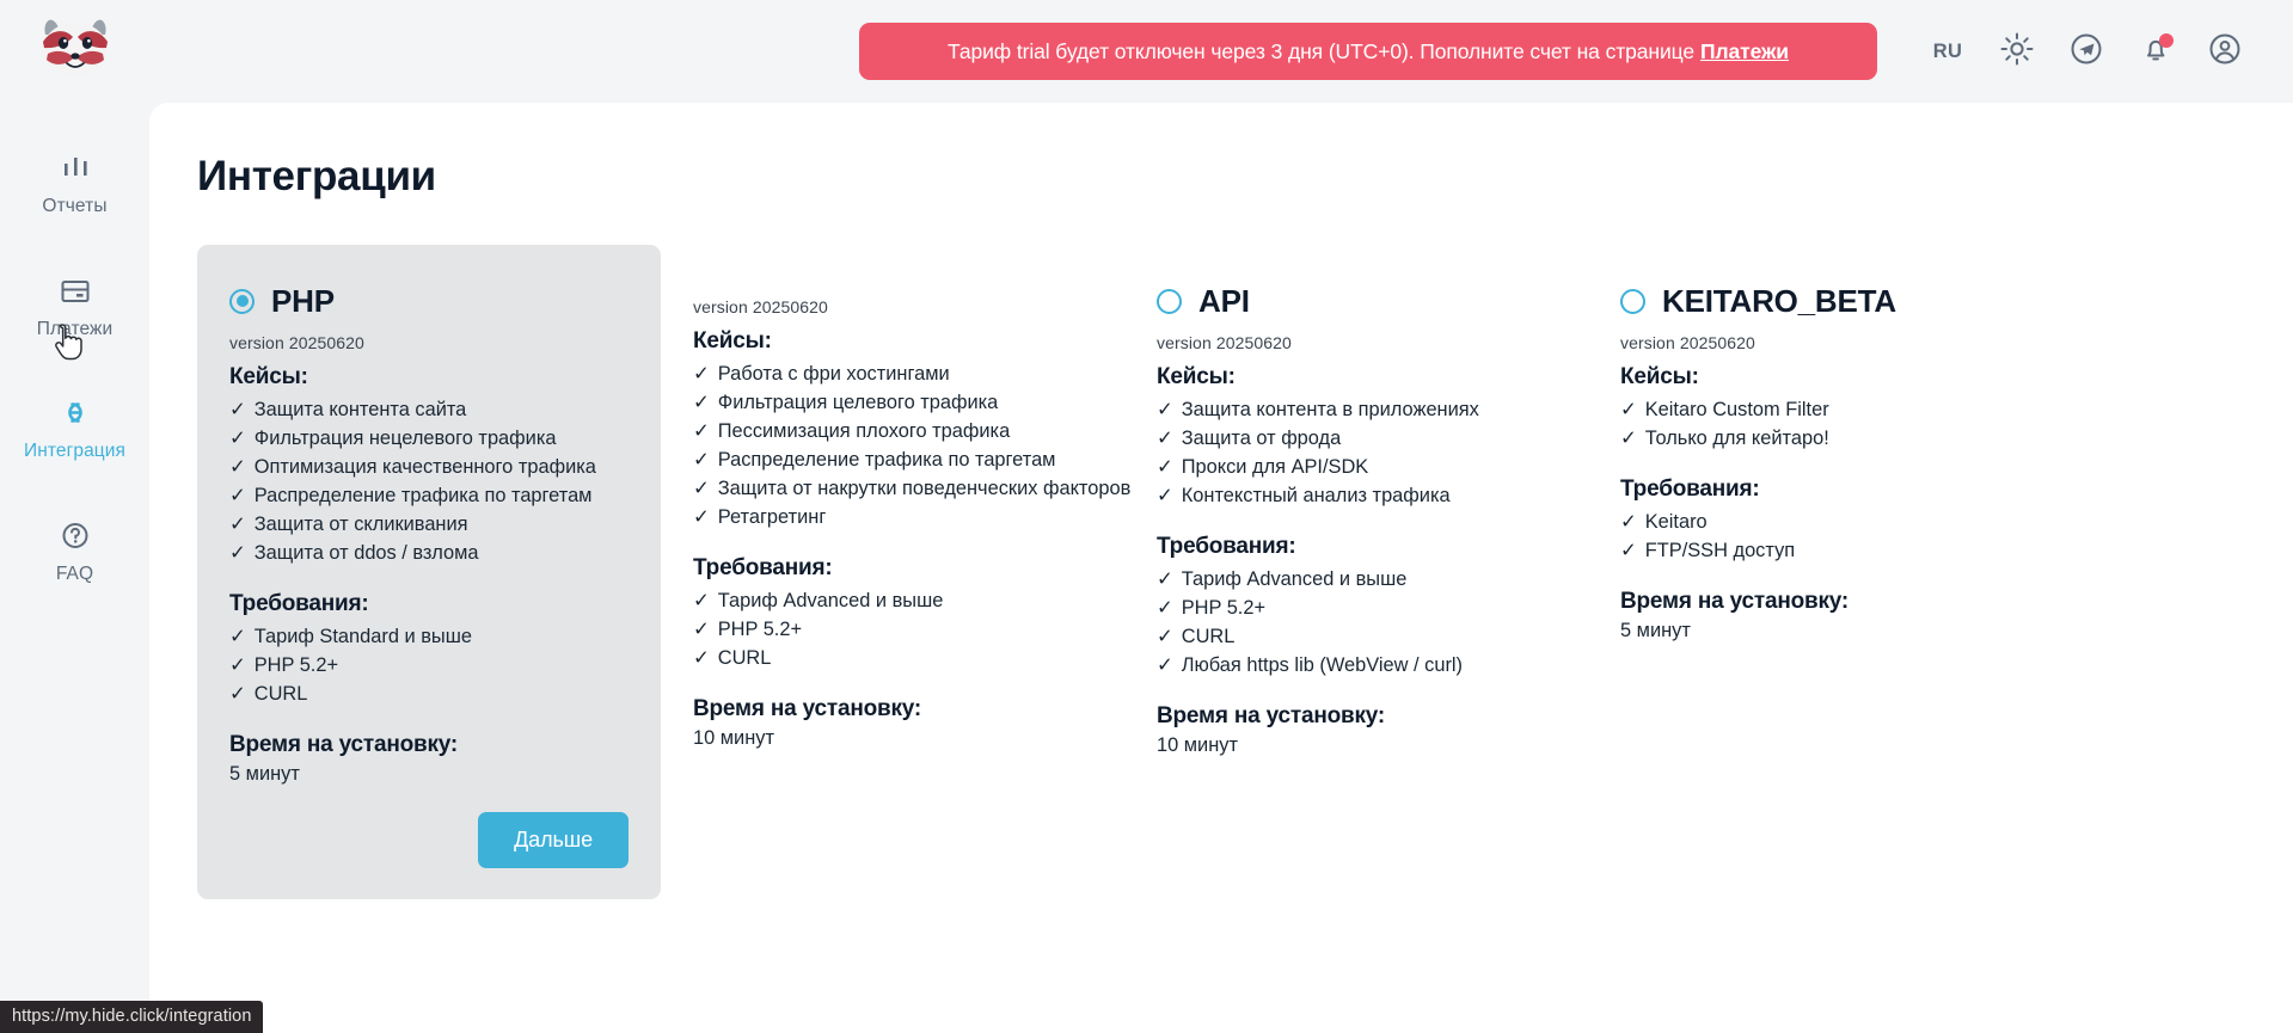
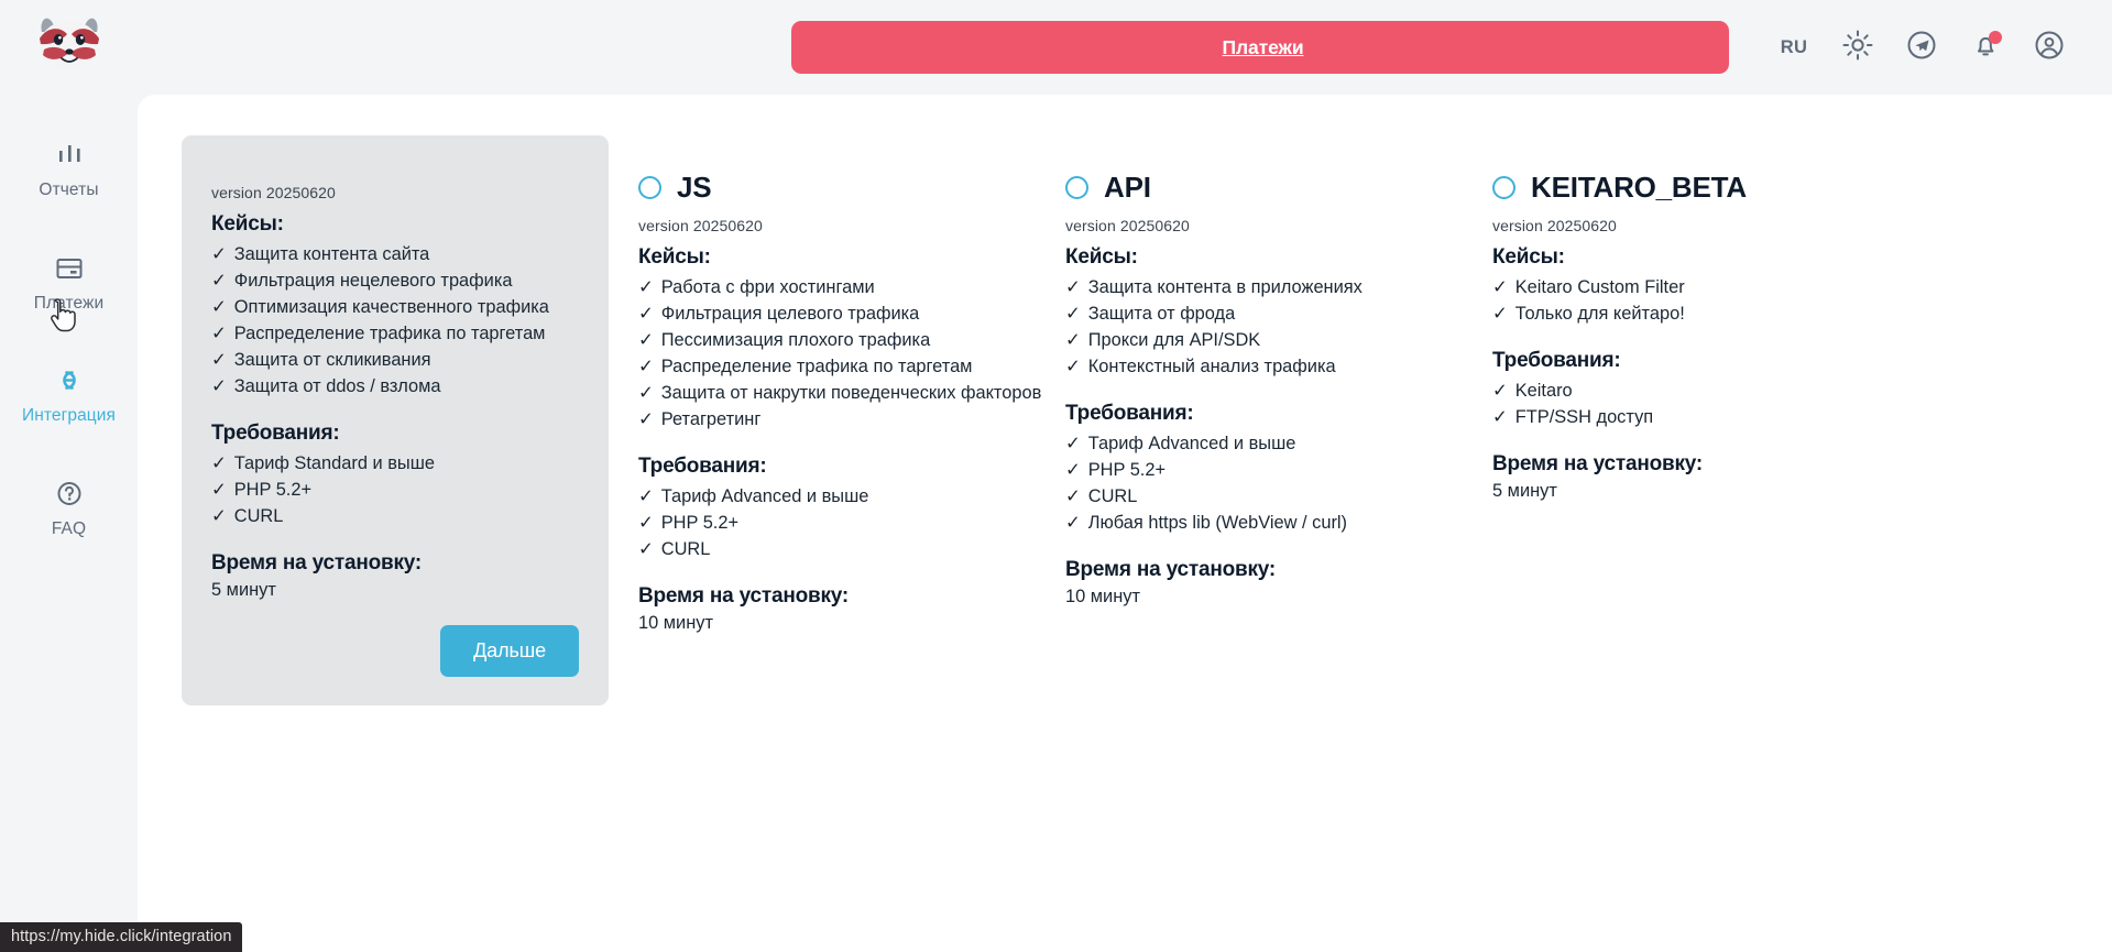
  Отчеты
  Плтежи
  Интеграция
  FAQ
- Тариф trial будет отключен через 3 дня (UTC+0). Пополните счет на странице
  Платежи
  RU
- Интеграции
- PHP
  version 20250620
  Кейсы:
  ✓
  Защита контента сайта
  ✓
  Фильтрация нецелевого трафика
  ✓
  Оптимизация качественного трафика
  ✓
  Распределение трафика по таргетам
  ✓
  Защита от скликивания
  ✓
  Защита от ddos / взлома
  Требования:
  ✓
  Тариф Standard и выше
  ✓
  PHP 5.2+
  ✓
  CURL
  Время на установку:
  5 минут
  Дальше
+ JS
  version 20250620
  Кейсы:
  ✓
  Работа с фри хостингами
  ✓
  Фильтрация целевого трафика
  ✓
  Пессимизация плохого трафика
  ✓
  Распределение трафика по таргетам
  ✓
  Защита от накрутки поведенческих факторов
  ✓
  Ретагретинг
  Требования:
  ✓
  Тариф Advanced и выше
  ✓
  PHP 5.2+
  ✓
  CURL
  Время на установку:
  10 минут
  API
  version 20250620
  Кейсы:
  ✓
  Защита контента в приложениях
  ✓
  Защита от фрода
  ✓
  Прокси для API/SDK
  ✓
  Контекстный анализ трафика
  Требования:
  ✓
  Тариф Advanced и выше
  ✓
  PHP 5.2+
  ✓
  CURL
  ✓
  Любая https lib (WebView / curl)
  Время на установку:
  10 минут
  KEITARO_BETA
  version 20250620
  Кейсы:
  ✓
  Keitaro Custom Filter
  ✓
  Только для кейтаро!
  Требования:
  ✓
  Keitaro
  ✓
  FTP/SSH доступ
  Время на установку:
  5 минут
  https://my.hide.click/integration
